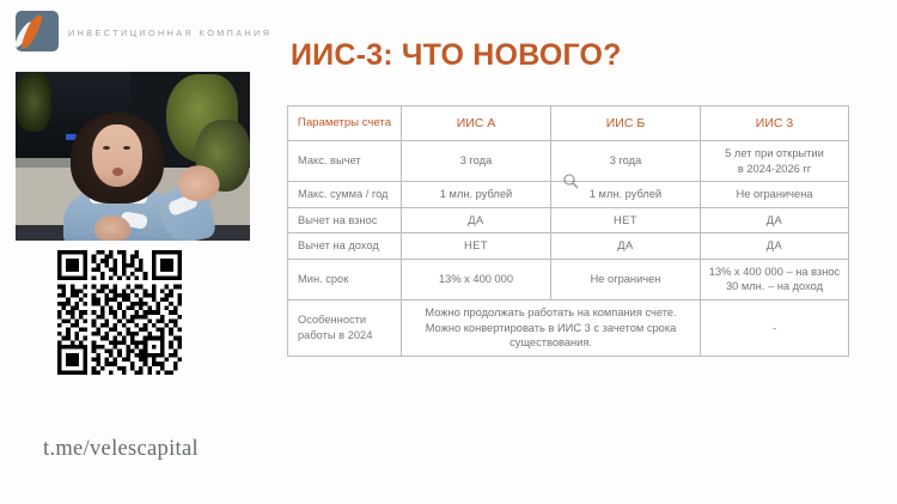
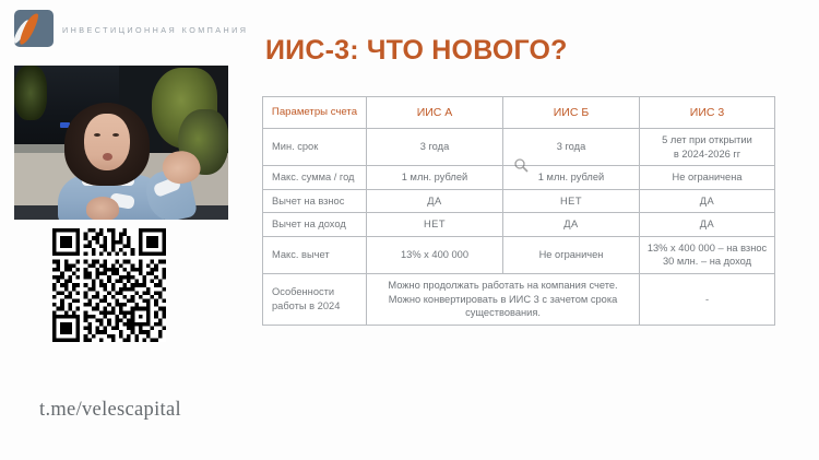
  ИНВЕСТИЦИОННАЯ КОМПАНИЯ
  t.me/velescapital
  ИИС-3: ЧТО НОВОГО?
  Параметры счета	ИИС А	ИИС Б	ИИС 3
- Макс. вычет	3 года	3 года	5 лет при открытии в 2024-2026 гг
+ Мин. срок	3 года	3 года	5 лет при открытии в 2024-2026 гг
  Макс. сумма / год	1 млн. рублей	1 млн. рублей	Не ограничена
  Вычет на взнос	ДА	НЕТ	ДА
  Вычет на доход	НЕТ	ДА	ДА
- Мин. срок	13% х 400 000	Не ограничен	13% х 400 000 – на взнос 30 млн. – на доход
+ Макс. вычет	13% х 400 000	Не ограничен	13% х 400 000 – на взнос 30 млн. – на доход
  Особенности работы в 2024	Можно продолжать работать на компания счете. Можно конвертировать в ИИС 3 с зачетом срока существования.	-
